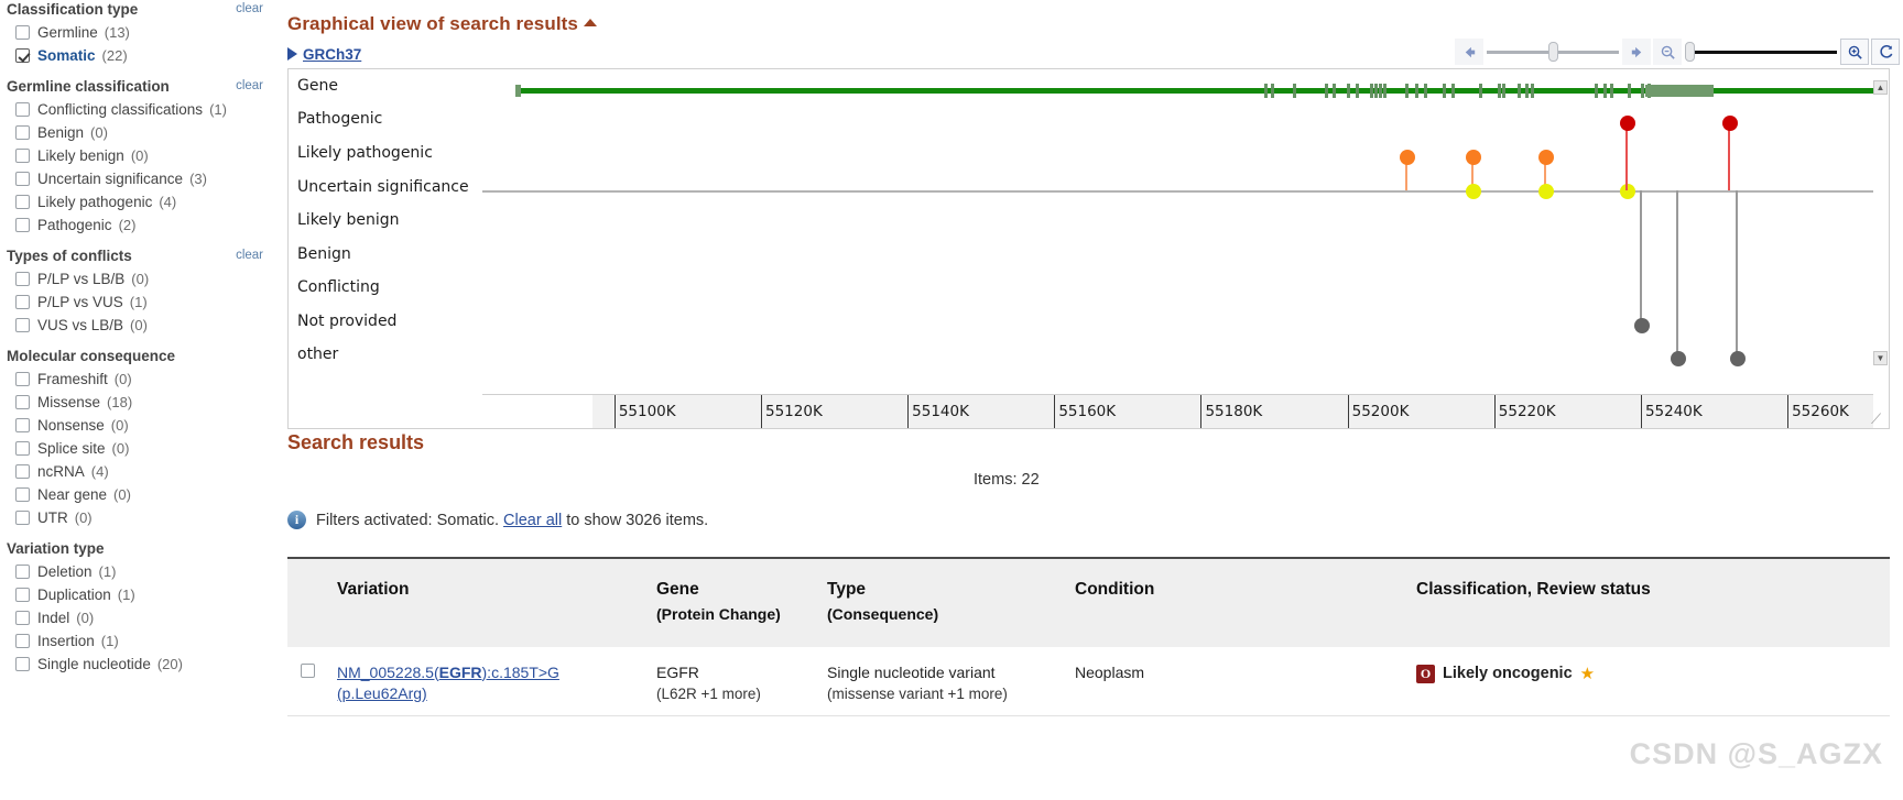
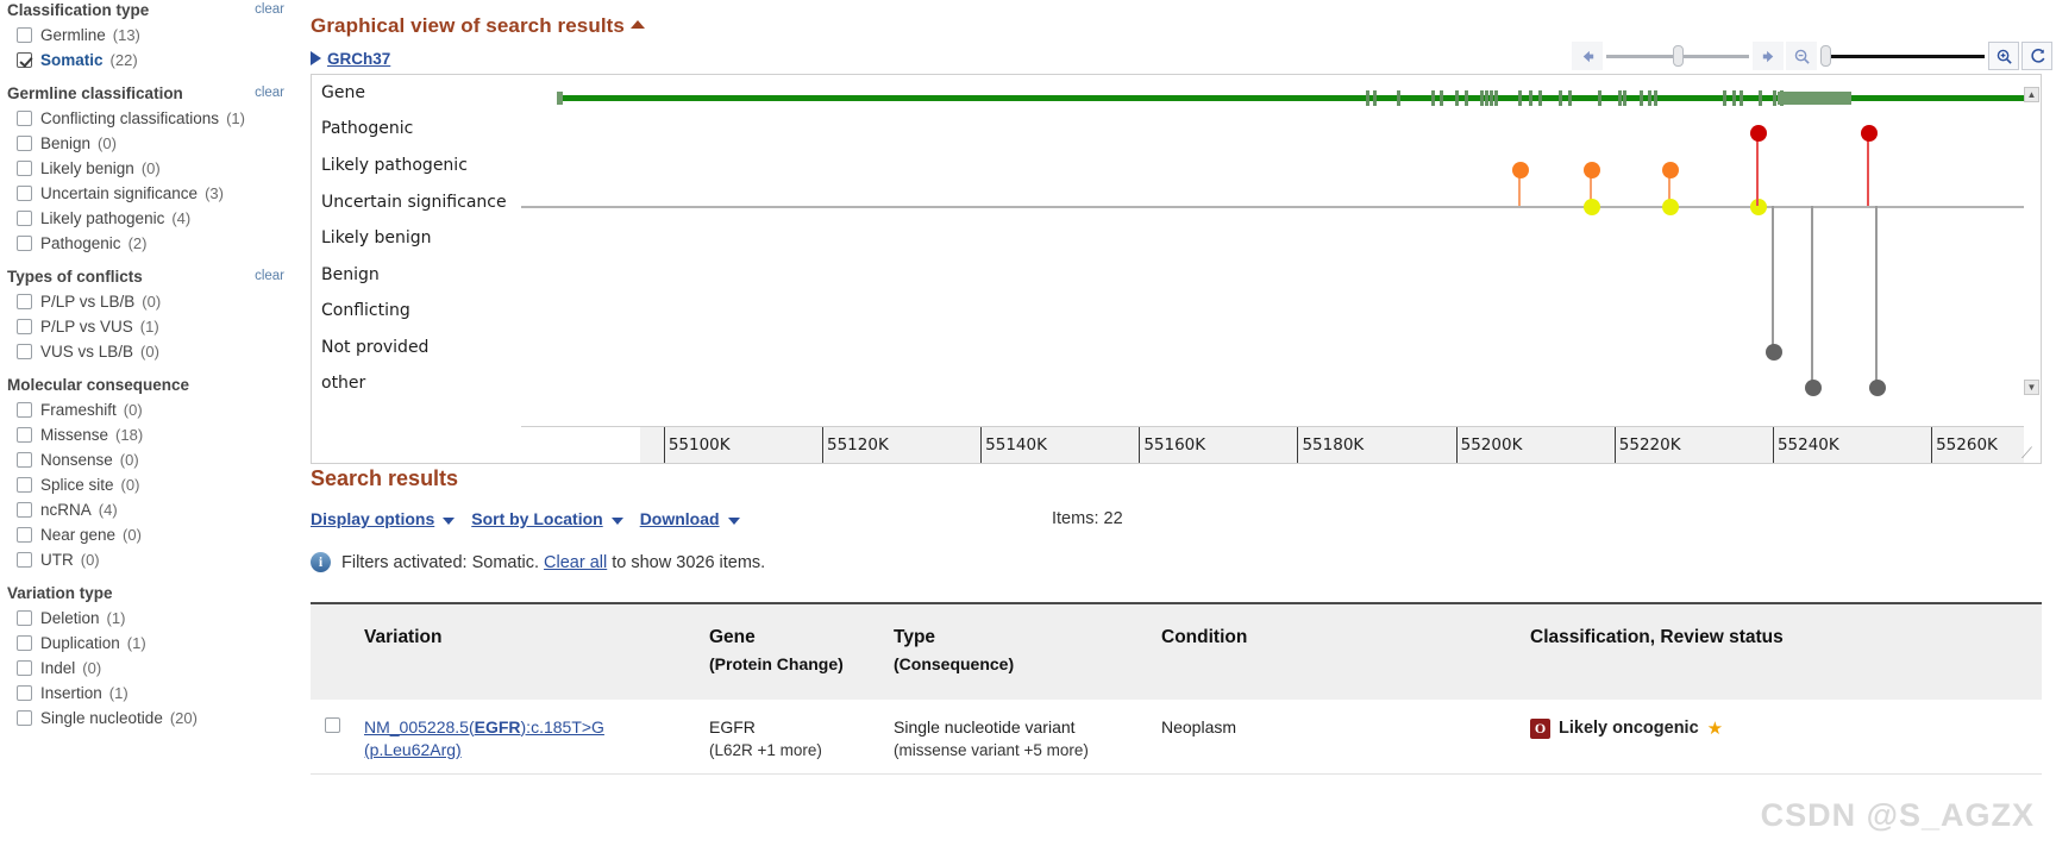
  Classification type
  clear
  Germline
  (13)
  Somatic
  (22)
  Germline classification
  clear
  Conflicting classifications
  (1)
  Benign
  (0)
  Likely benign
  (0)
  Uncertain significance
  (3)
  Likely pathogenic
  (4)
  Pathogenic
  (2)
  Types of conflicts
  clear
  P/LP vs LB/B
  (0)
  P/LP vs VUS
  (1)
  VUS vs LB/B
  (0)
  Molecular consequence
  Frameshift
  (0)
  Missense
  (18)
  Nonsense
  (0)
  Splice site
  (0)
  ncRNA
  (4)
  Near gene
  (0)
  UTR
  (0)
  Variation type
  Deletion
  (1)
  Duplication
  (1)
  Indel
  (0)
  Insertion
  (1)
  Single nucleotide
  (20)
  Graphical view of search results
  GRCh37
  Gene
  Pathogenic
  Likely pathogenic
  Uncertain significance
  Likely benign
  Benign
  Conflicting
  Not provided
  other
  55100K
  55120K
  55140K
  55160K
  55180K
  55200K
  55220K
  55240K
  55260K
  ▲
  ▼
  ⟋
  Search results
+ Display options
+ Sort by Location
+ Download
  Items: 22
  i
  Filters activated: Somatic.
  Clear all
  to show 3026 items.
  	Variation	Gene (Protein Change)	Type (Consequence)	Condition	Classification, Review status
- 	NM_005228.5(EGFR):c.185T>G (p.Leu62Arg)	EGFR (L62R +1 more)	Single nucleotide variant (missense variant +1 more)	Neoplasm	O Likely oncogenic ★
+ 	NM_005228.5(EGFR):c.185T>G (p.Leu62Arg)	EGFR (L62R +1 more)	Single nucleotide variant (missense variant +5 more)	Neoplasm	O Likely oncogenic ★
  CSDN @S_AGZX
